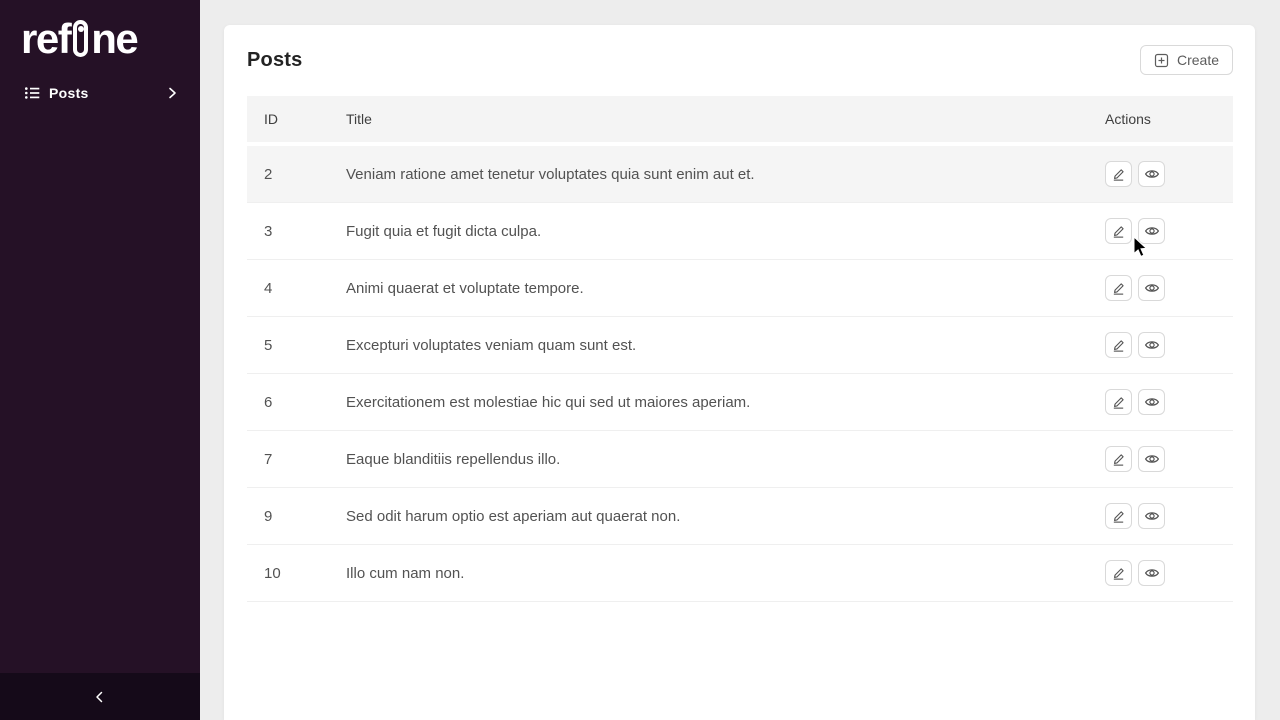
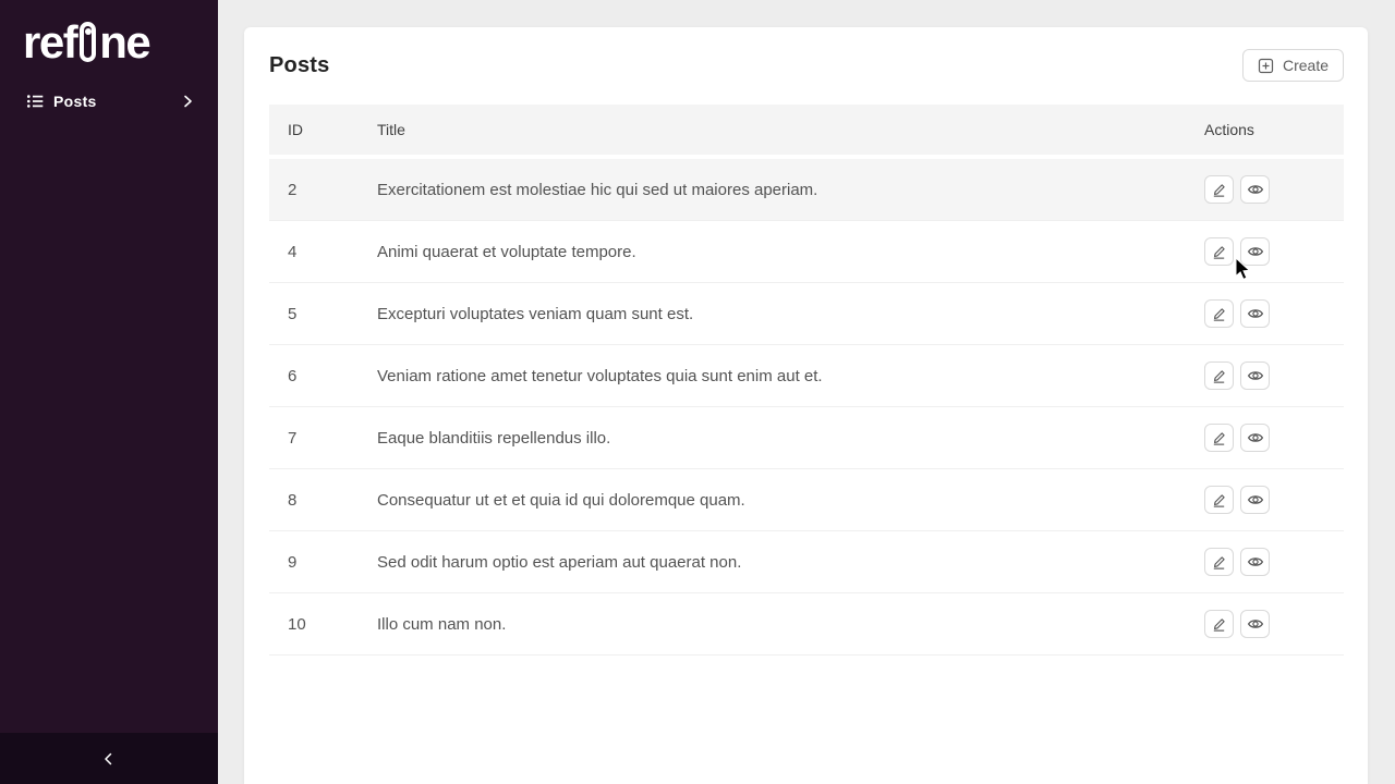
  ref
  ne
  Posts
  Posts
  Create
  ID
  Title
  Actions
  2
- Veniam ratione amet tenetur voluptates quia sunt enim aut et.
+ Exercitationem est molestiae hic qui sed ut maiores aperiam.
- 3
- Fugit quia et fugit dicta culpa.
  4
  Animi quaerat et voluptate tempore.
  5
  Excepturi voluptates veniam quam sunt est.
  6
- Exercitationem est molestiae hic qui sed ut maiores aperiam.
+ Veniam ratione amet tenetur voluptates quia sunt enim aut et.
  7
  Eaque blanditiis repellendus illo.
+ 8
+ Consequatur ut et et quia id qui doloremque quam.
  9
  Sed odit harum optio est aperiam aut quaerat non.
  10
  Illo cum nam non.
